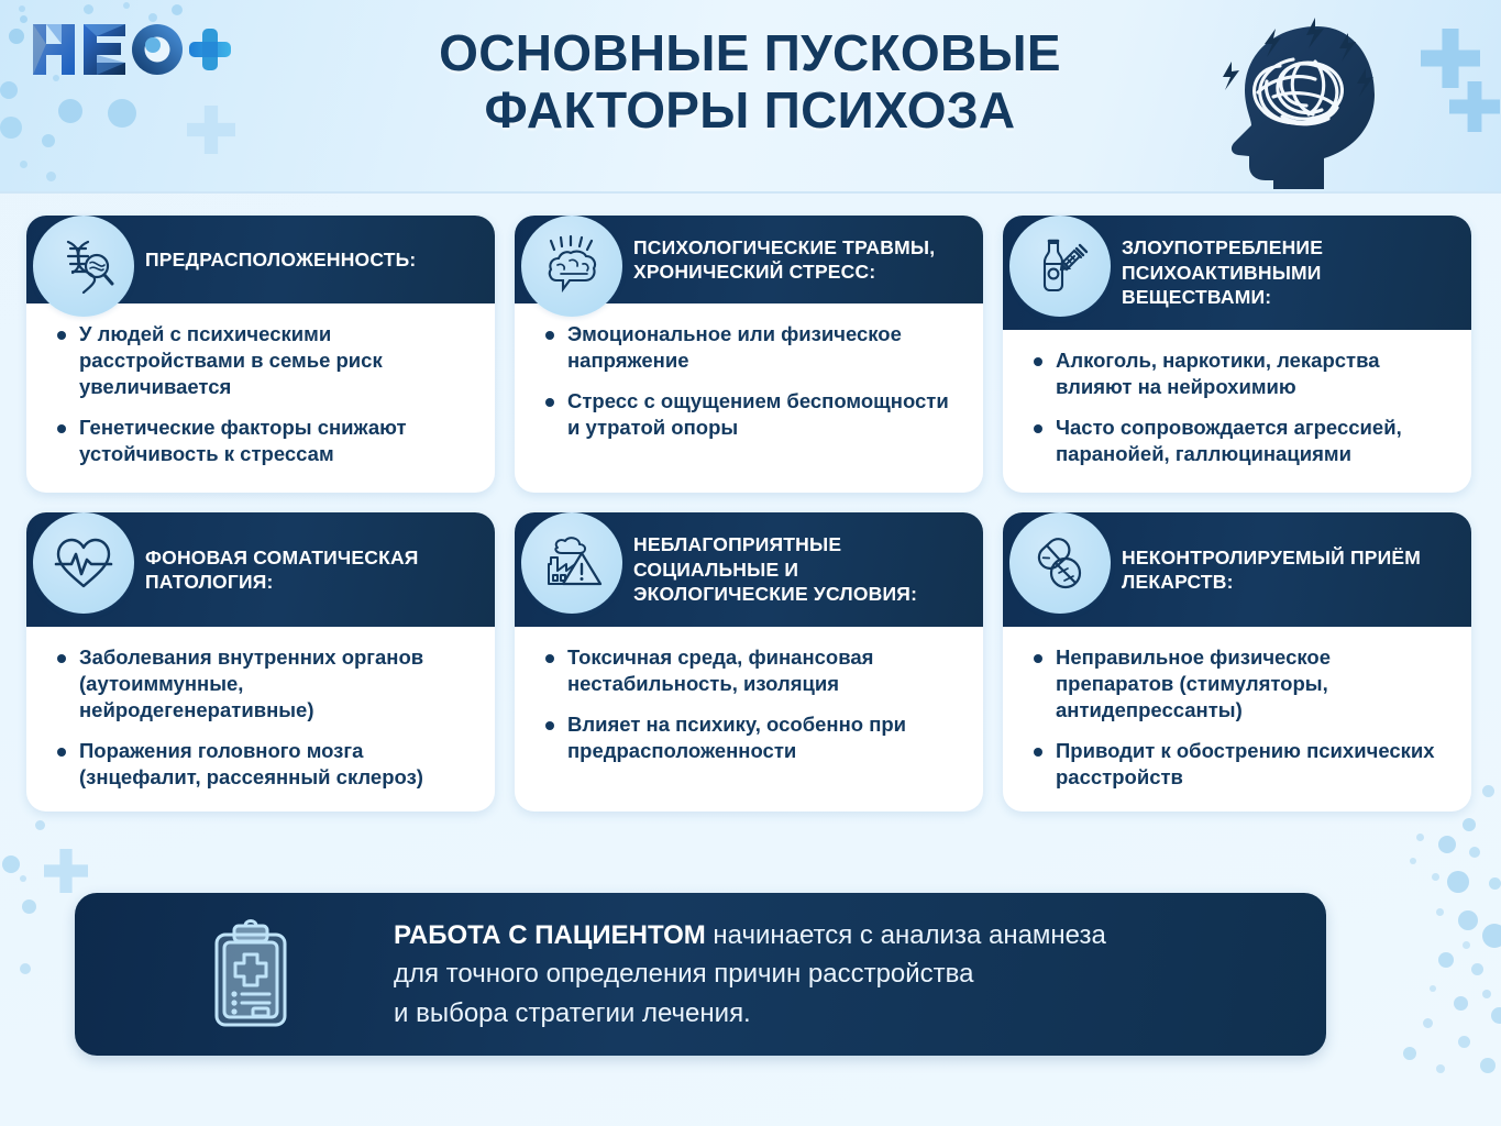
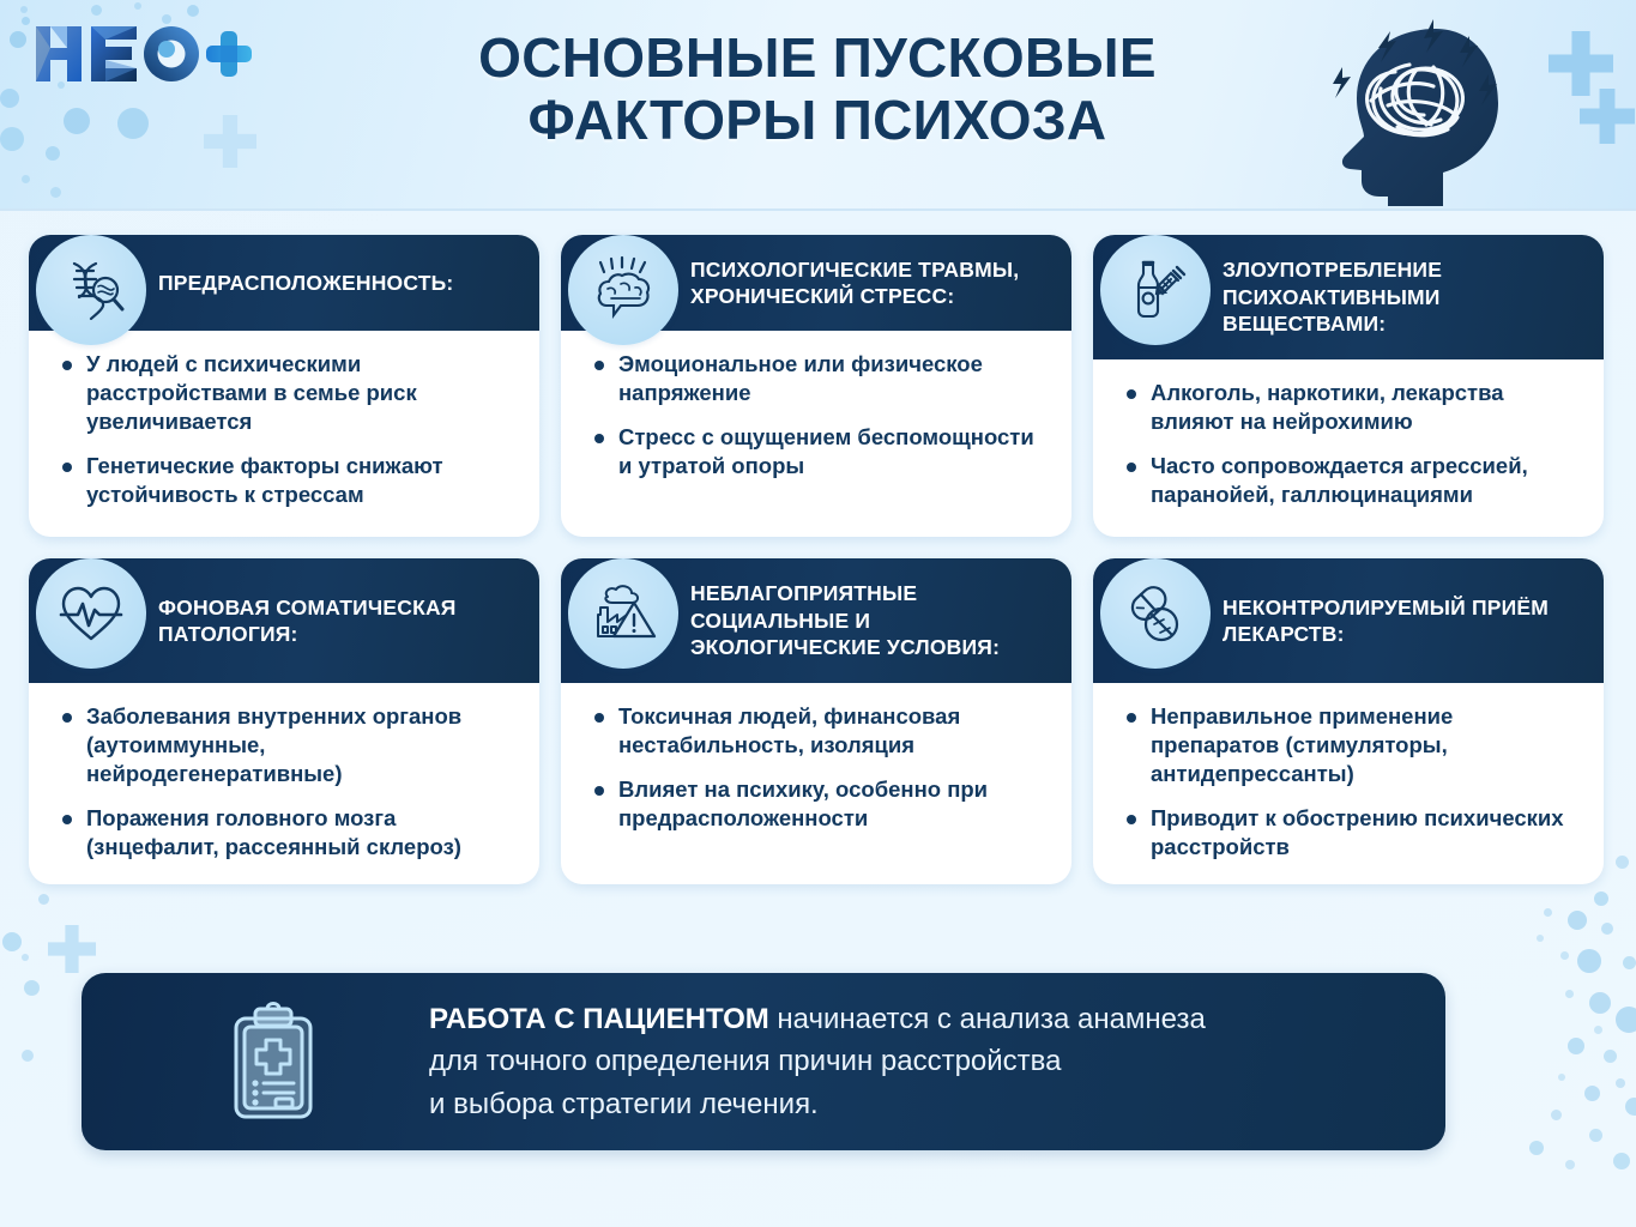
  ОСНОВНЫЕ ПУСКОВЫЕ
  ФАКТОРЫ ПСИХОЗА
  ПРЕДРАСПОЛОЖЕННОСТЬ:
  У людей с психическими расстройствами в семье риск увеличивается
  Генетические факторы снижают устойчивость к стрессам
  ПСИХОЛОГИЧЕСКИЕ ТРАВМЫ, ХРОНИЧЕСКИЙ СТРЕСС:
  Эмоциональное или физическое напряжение
  Стресс с ощущением беспомощности и утратой опоры
  ЗЛОУПОТРЕБЛЕНИЕ ПСИХОАКТИВНЫМИ ВЕЩЕСТВАМИ:
  Алкоголь, наркотики, лекарства влияют на нейрохимию
  Часто сопровождается агрессией, паранойей, галлюцинациями
  ФОНОВАЯ СОМАТИЧЕСКАЯ ПАТОЛОГИЯ:
  Заболевания внутренних органов (аутоиммунные, нейродегенеративные)
  Поражения головного мозга (знцефалит, рассеянный склероз)
  НЕБЛАГОПРИЯТНЫЕ СОЦИАЛЬНЫЕ И ЭКОЛОГИЧЕСКИЕ УСЛОВИЯ:
- Токсичная среда, финансовая нестабильность, изоляция
+ Токсичная людей, финансовая нестабильность, изоляция
  Влияет на психику, особенно при предрасположенности
  НЕКОНТРОЛИРУЕМЫЙ ПРИЁМ ЛЕКАРСТВ:
- Неправильное физическое препаратов (стимуляторы, антидепрессанты)
+ Неправильное применение препаратов (стимуляторы, антидепрессанты)
  Приводит к обострению психических расстройств
  РАБОТА С ПАЦИЕНТОМ начинается с анализа анамнеза
  для точного определения причин расстройства
  и выбора стратегии лечения.
